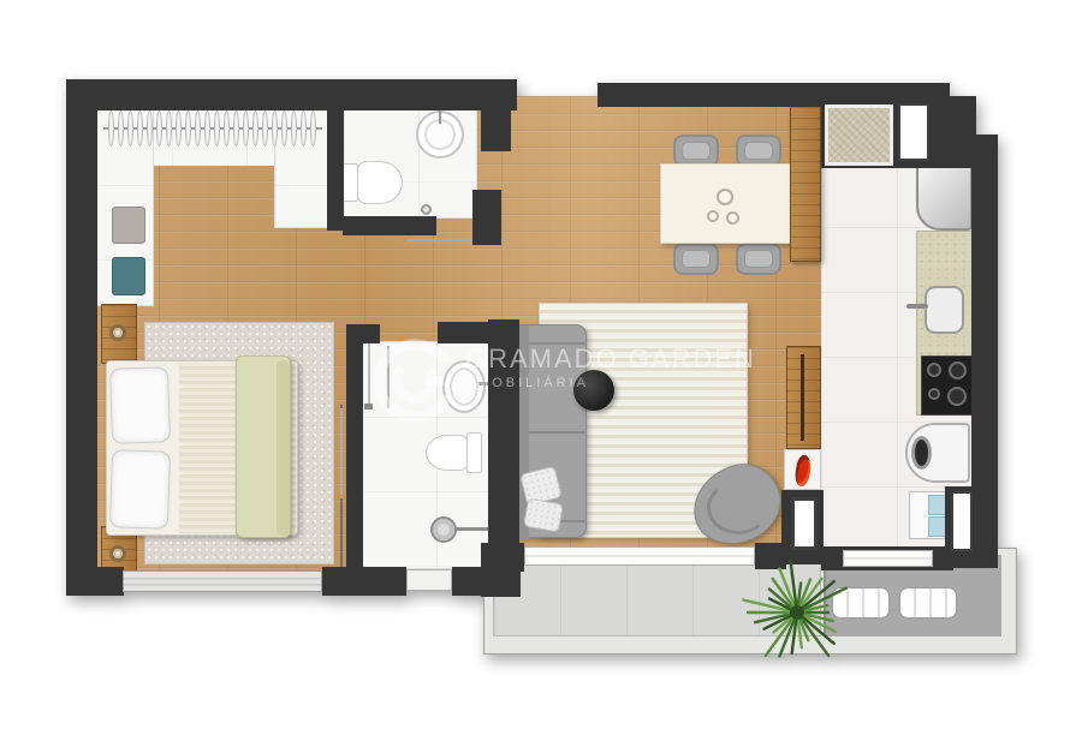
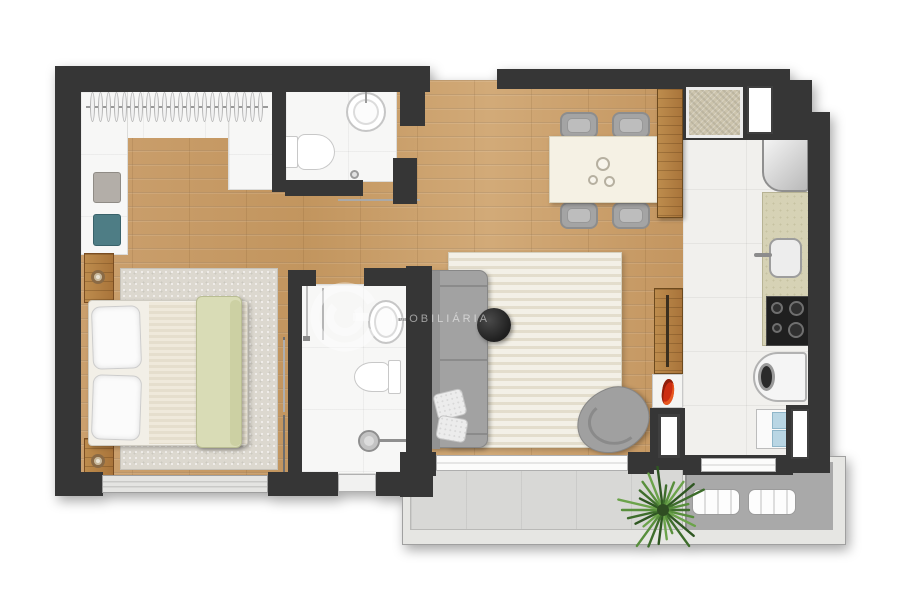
- GRAMADO GARDEN
  IMOBILIÁRIA
